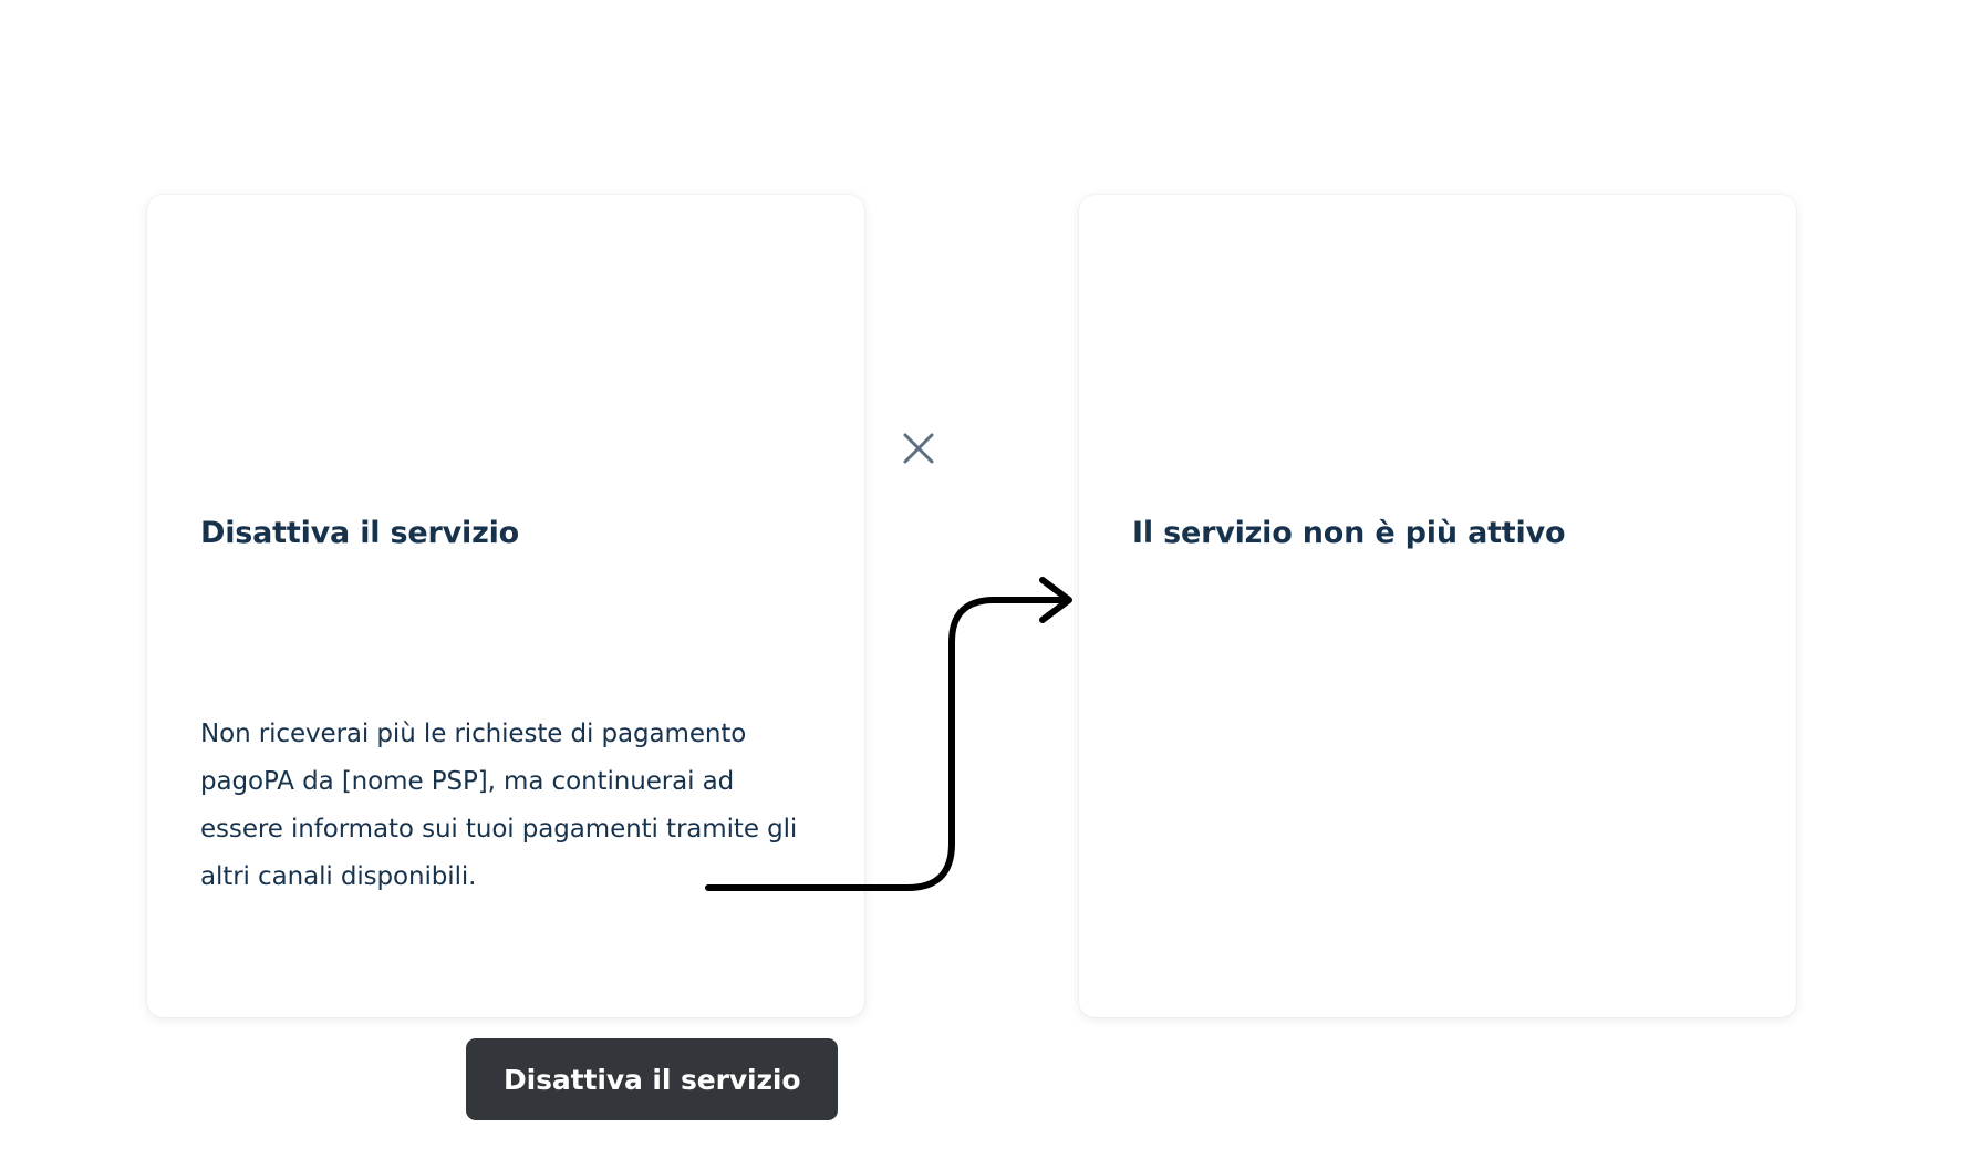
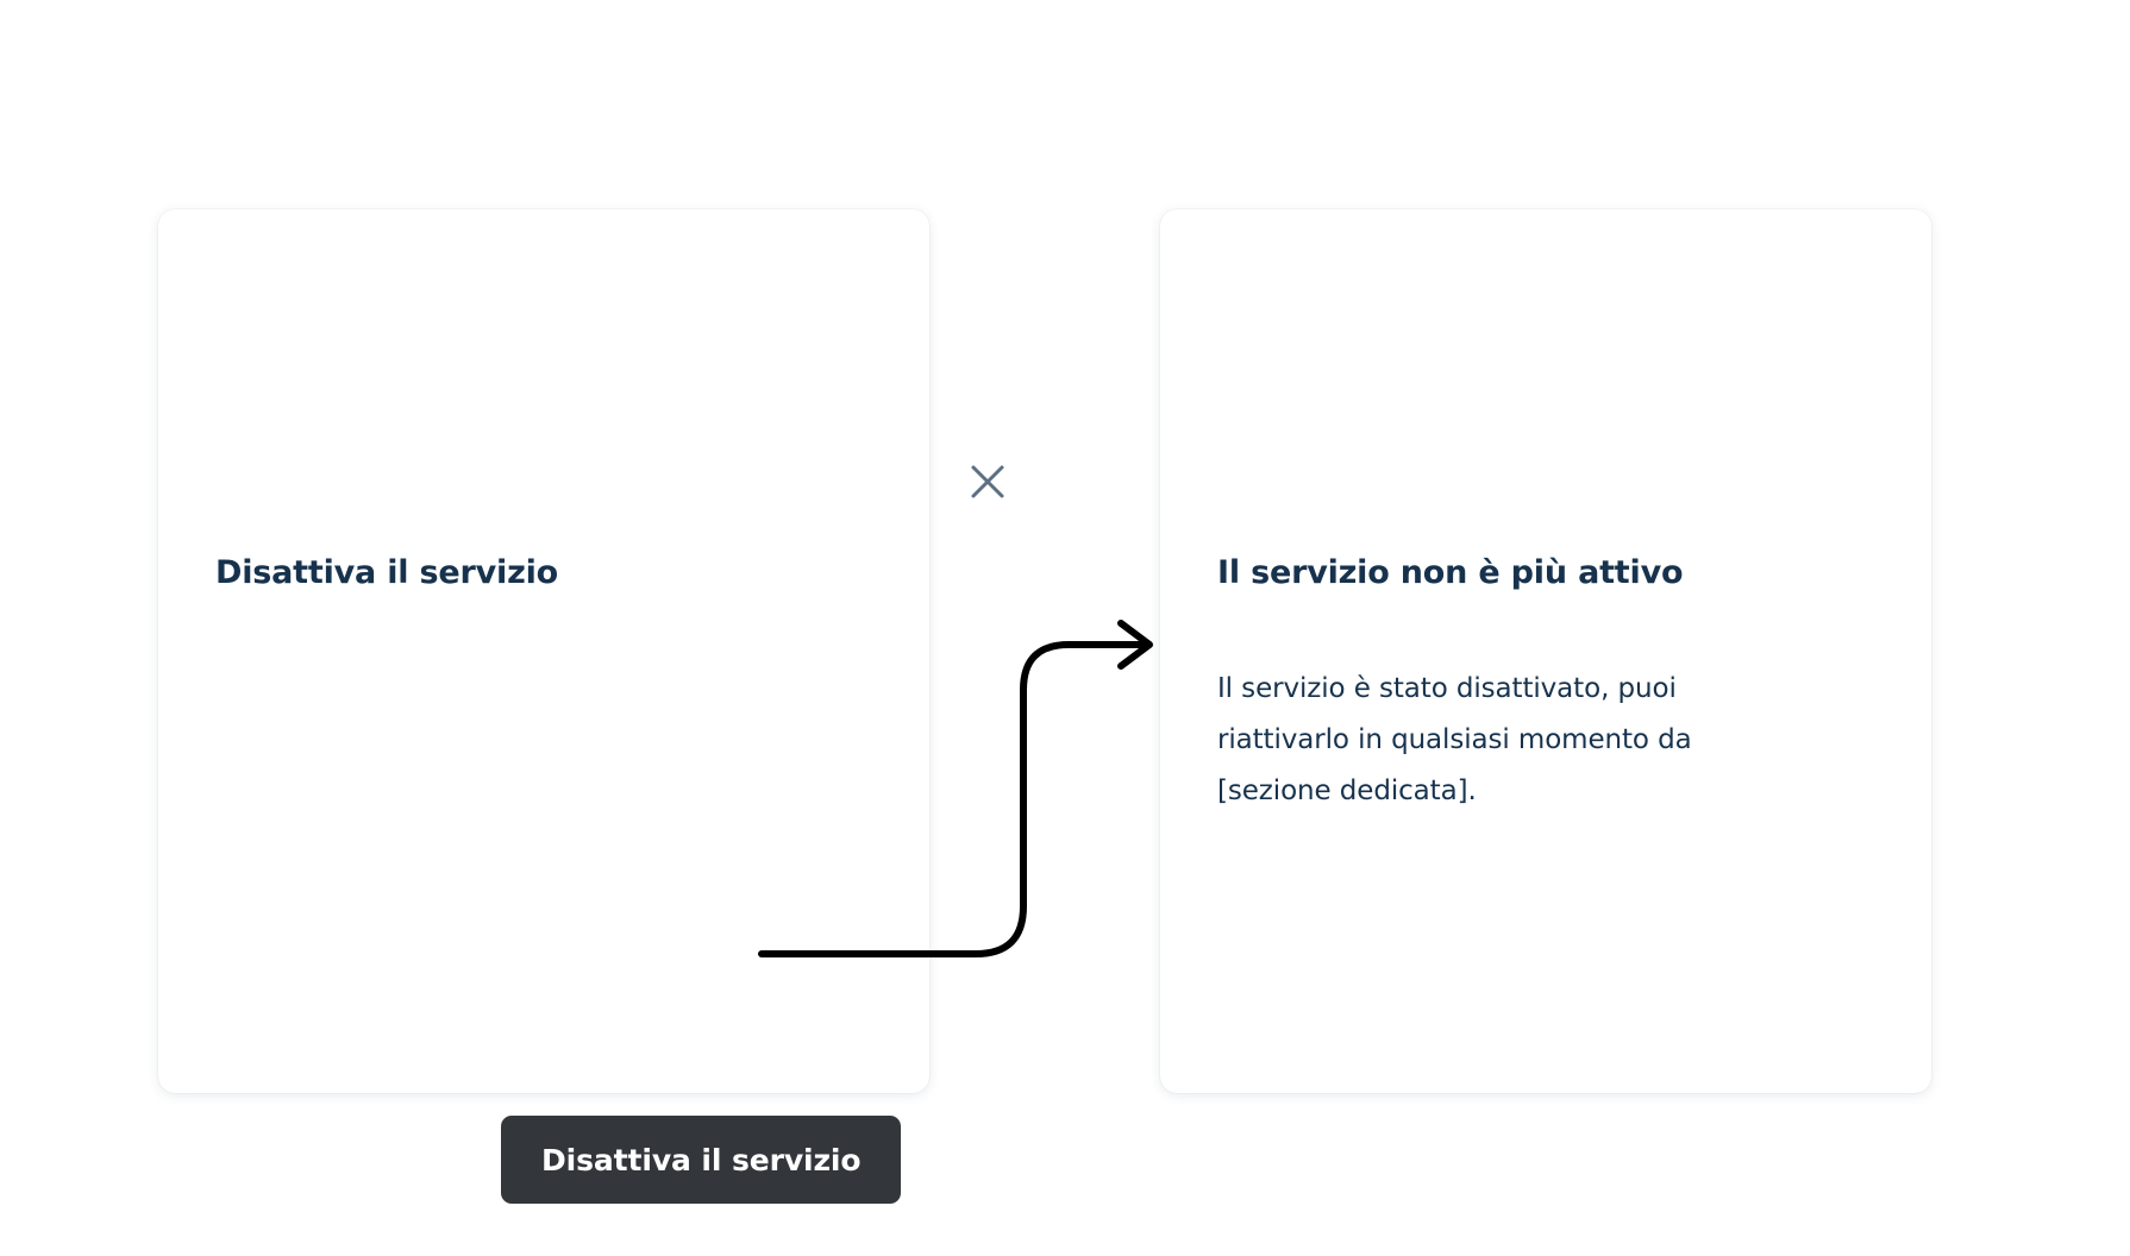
  Disattiva il servizio
- Non riceverai più le richieste di pagamento pagoPA da [nome PSP], ma continuerai ad essere informato sui tuoi pagamenti tramite gli altri canali disponibili.
  Disattiva il servizio
  Il servizio non è più attivo
+ Il servizio è stato disattivato, puoi riattivarlo in qualsiasi momento da [sezione dedicata].
